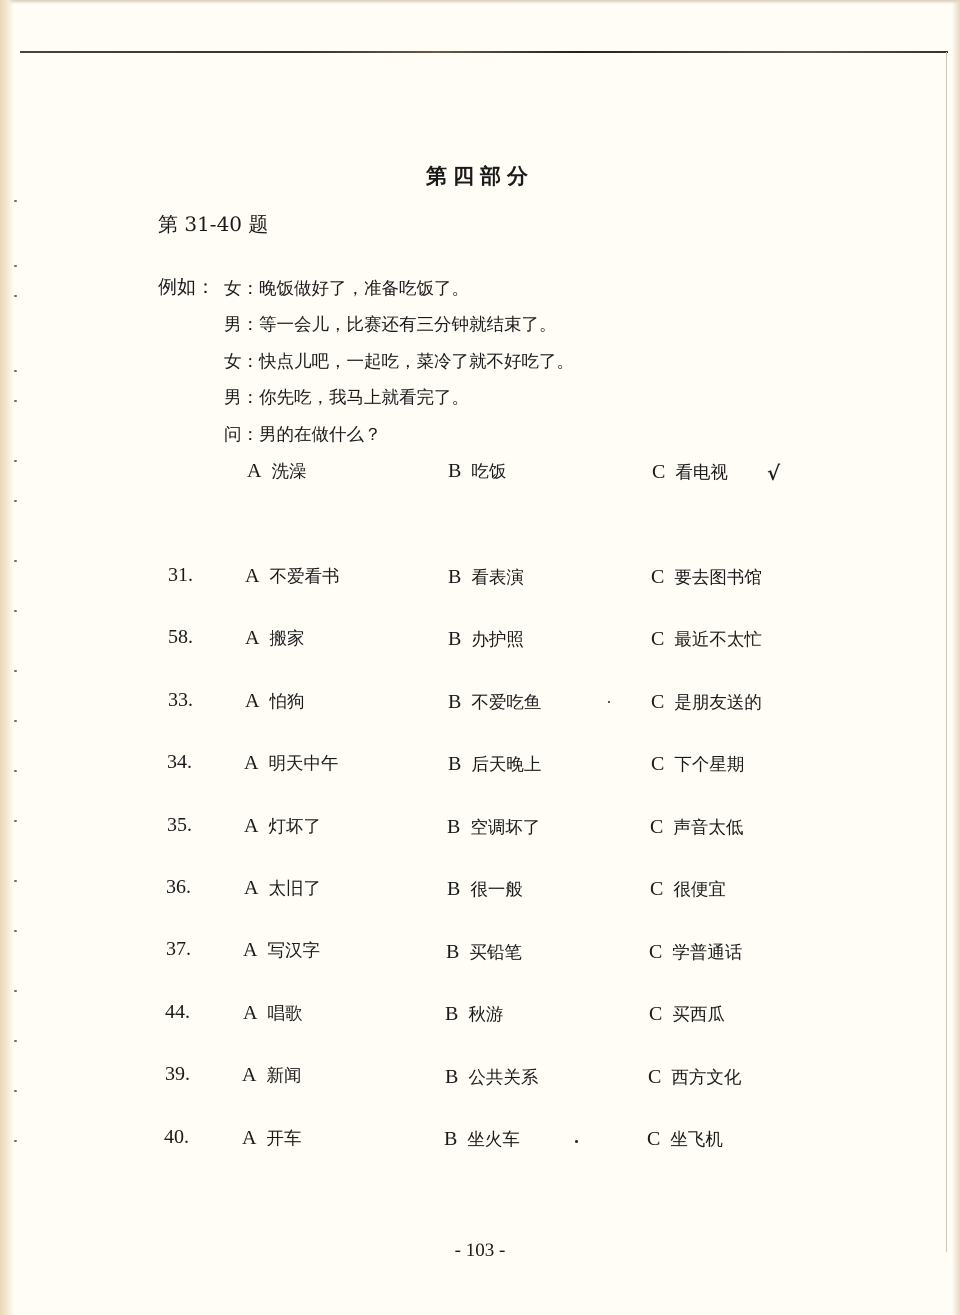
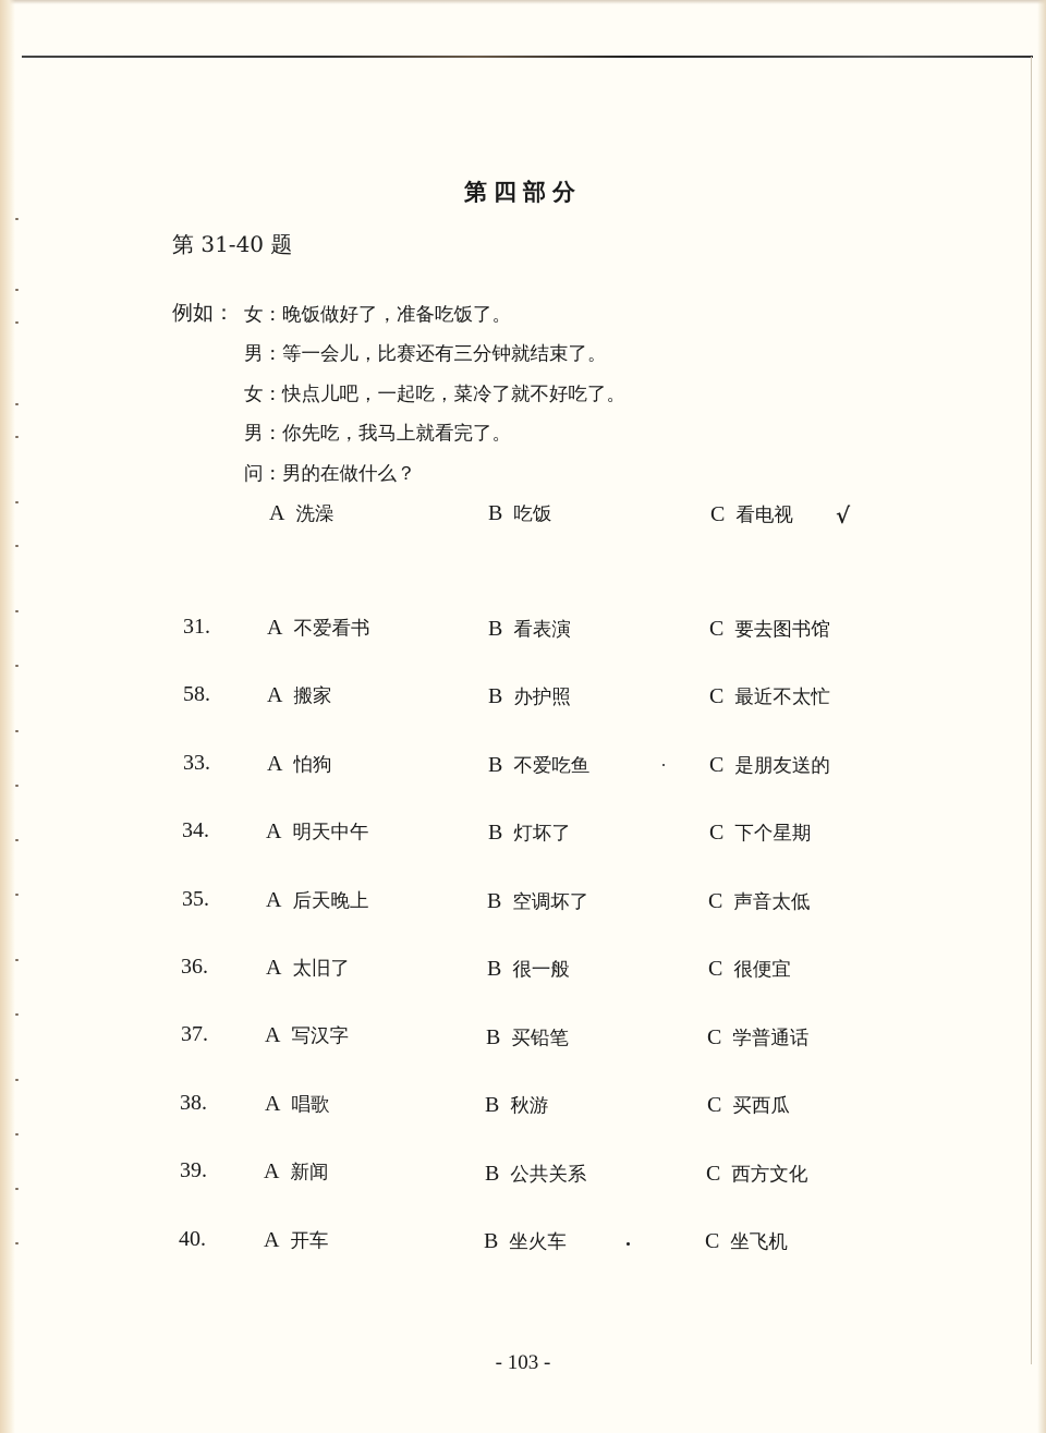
  第四部分
  第 31-40 题
  例如：
  女：晚饭做好了，准备吃饭了。
  男：等一会儿，比赛还有三分钟就结束了。
  女：快点儿吧，一起吃，菜冷了就不好吃了。
  男：你先吃，我马上就看完了。
  问：男的在做什么？
  A 洗澡
  B 吃饭
  C 看电视
  √
  31.
  A 不爱看书
  B 看表演
  C 要去图书馆
  58.
  A 搬家
  B 办护照
  C 最近不太忙
  33.
  A 怕狗
  B 不爱吃鱼
  C 是朋友送的
  34.
  A 明天中午
- B 后天晚上
+ B 灯坏了
  C 下个星期
  35.
- A 灯坏了
+ A 后天晚上
  B 空调坏了
  C 声音太低
  36.
  A 太旧了
  B 很一般
  C 很便宜
  37.
  A 写汉字
  B 买铅笔
  C 学普通话
- 44.
+ 38.
  A 唱歌
  B 秋游
  C 买西瓜
  39.
  A 新闻
  B 公共关系
  C 西方文化
  40.
  A 开车
  B 坐火车
  C 坐飞机
  - 103 -
